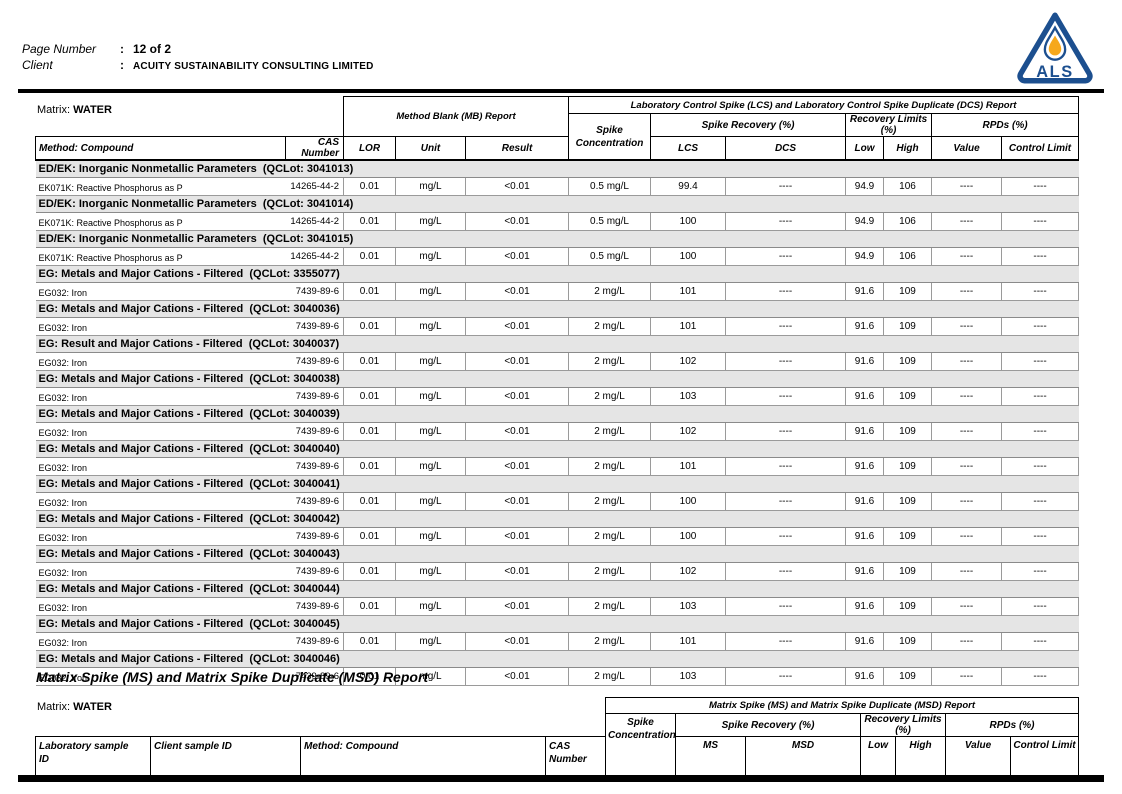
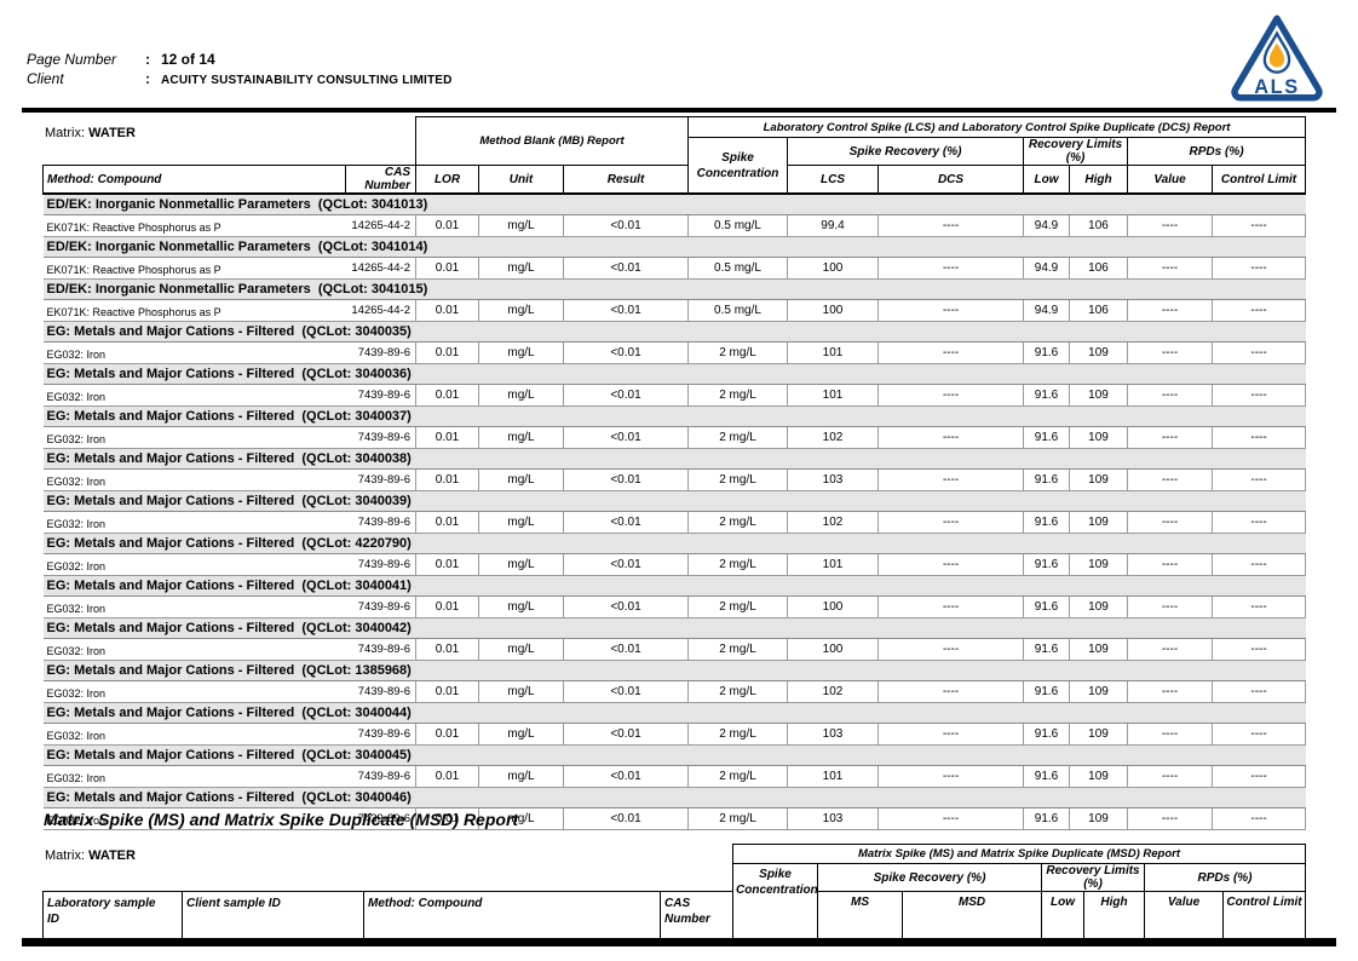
  Page Number
  :
- 12 of 2
+ 12 of 14
  Client
  :
  ACUITY SUSTAINABILITY CONSULTING LIMITED
  ALS
  Matrix: WATER
  	Method Blank (MB) Report	Laboratory Control Spike (LCS) and Laboratory Control Spike Duplicate (DCS) Report
  SpikeConcentration	Spike Recovery (%)	Recovery Limits (%)	RPDs (%)
  Method: Compound	CAS Number	LOR	Unit	Result	LCS	DCS	Low	High	Value	Control Limit
  ED/EK: Inorganic Nonmetallic Parameters (QCLot: 3041013)
  EK071K: Reactive Phosphorus as P	14265-44-2	0.01	mg/L	<0.01	0.5 mg/L	99.4	----	94.9	106	----	----
  ED/EK: Inorganic Nonmetallic Parameters (QCLot: 3041014)
  EK071K: Reactive Phosphorus as P	14265-44-2	0.01	mg/L	<0.01	0.5 mg/L	100	----	94.9	106	----	----
  ED/EK: Inorganic Nonmetallic Parameters (QCLot: 3041015)
  EK071K: Reactive Phosphorus as P	14265-44-2	0.01	mg/L	<0.01	0.5 mg/L	100	----	94.9	106	----	----
- EG: Metals and Major Cations - Filtered (QCLot: 3355077)
+ EG: Metals and Major Cations - Filtered (QCLot: 3040035)
  EG032: Iron	7439-89-6	0.01	mg/L	<0.01	2 mg/L	101	----	91.6	109	----	----
  EG: Metals and Major Cations - Filtered (QCLot: 3040036)
  EG032: Iron	7439-89-6	0.01	mg/L	<0.01	2 mg/L	101	----	91.6	109	----	----
- EG: Result and Major Cations - Filtered (QCLot: 3040037)
+ EG: Metals and Major Cations - Filtered (QCLot: 3040037)
  EG032: Iron	7439-89-6	0.01	mg/L	<0.01	2 mg/L	102	----	91.6	109	----	----
  EG: Metals and Major Cations - Filtered (QCLot: 3040038)
  EG032: Iron	7439-89-6	0.01	mg/L	<0.01	2 mg/L	103	----	91.6	109	----	----
  EG: Metals and Major Cations - Filtered (QCLot: 3040039)
  EG032: Iron	7439-89-6	0.01	mg/L	<0.01	2 mg/L	102	----	91.6	109	----	----
- EG: Metals and Major Cations - Filtered (QCLot: 3040040)
+ EG: Metals and Major Cations - Filtered (QCLot: 4220790)
  EG032: Iron	7439-89-6	0.01	mg/L	<0.01	2 mg/L	101	----	91.6	109	----	----
  EG: Metals and Major Cations - Filtered (QCLot: 3040041)
  EG032: Iron	7439-89-6	0.01	mg/L	<0.01	2 mg/L	100	----	91.6	109	----	----
  EG: Metals and Major Cations - Filtered (QCLot: 3040042)
  EG032: Iron	7439-89-6	0.01	mg/L	<0.01	2 mg/L	100	----	91.6	109	----	----
- EG: Metals and Major Cations - Filtered (QCLot: 3040043)
+ EG: Metals and Major Cations - Filtered (QCLot: 1385968)
  EG032: Iron	7439-89-6	0.01	mg/L	<0.01	2 mg/L	102	----	91.6	109	----	----
  EG: Metals and Major Cations - Filtered (QCLot: 3040044)
  EG032: Iron	7439-89-6	0.01	mg/L	<0.01	2 mg/L	103	----	91.6	109	----	----
  EG: Metals and Major Cations - Filtered (QCLot: 3040045)
  EG032: Iron	7439-89-6	0.01	mg/L	<0.01	2 mg/L	101	----	91.6	109	----	----
  EG: Metals and Major Cations - Filtered (QCLot: 3040046)
  EG032: Iron	7439-89-6	0.01	mg/L	<0.01	2 mg/L	103	----	91.6	109	----	----
  Matrix Spike (MS) and Matrix Spike Duplicate (MSD) Report
  Matrix: WATER
  	Matrix Spike (MS) and Matrix Spike Duplicate (MSD) Report
  SpikeConcentration	Spike Recovery (%)	Recovery Limits (%)	RPDs (%)
  Laboratory sampleID	Client sample ID	Method: Compound	CAS Number	MS	MSD	Low	High	Value	Control Limit
